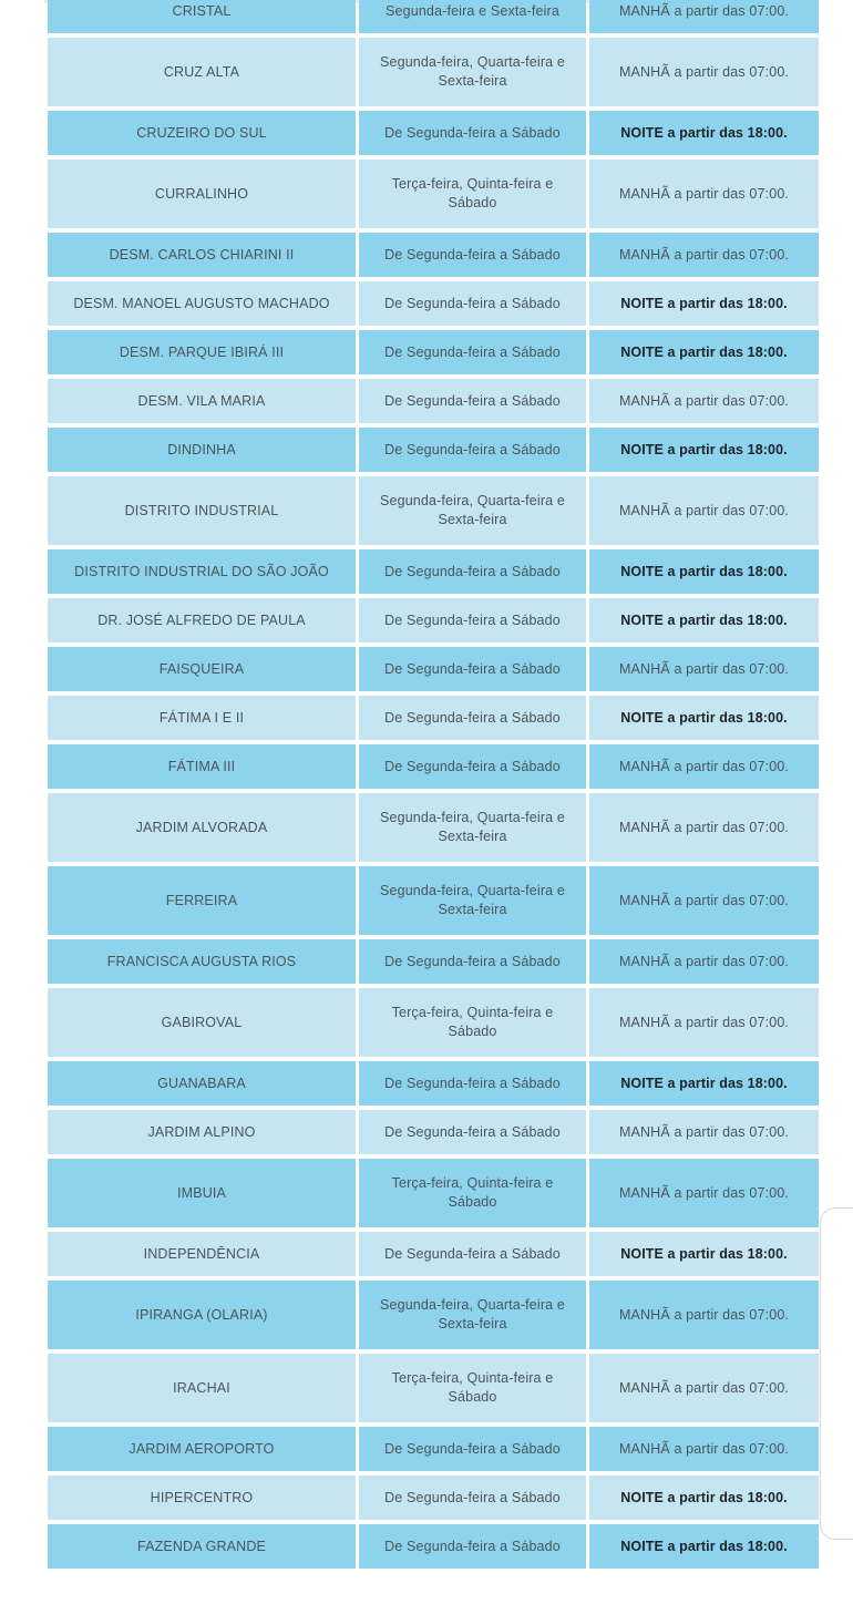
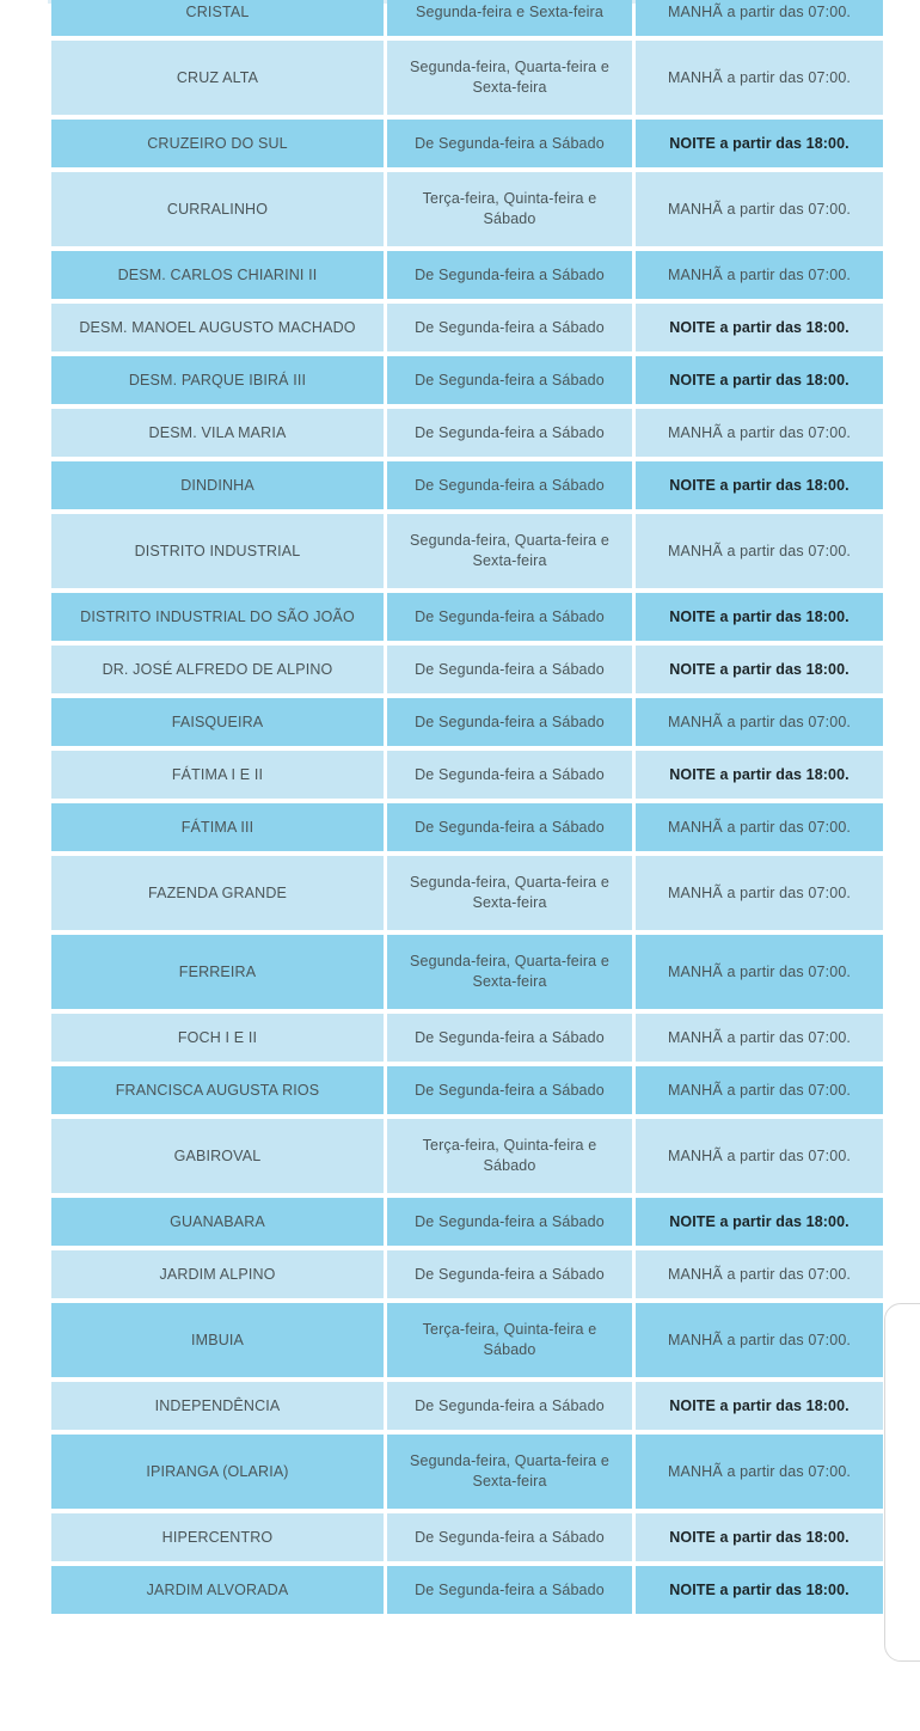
  CRISTAL	Segunda-feira e Sexta-feira	MANHÃ a partir das 07:00.
  CRUZ ALTA	Segunda-feira, Quarta-feira e Sexta-feira	MANHÃ a partir das 07:00.
  CRUZEIRO DO SUL	De Segunda-feira a Sábado	NOITE a partir das 18:00.
  CURRALINHO	Terça-feira, Quinta-feira e Sábado	MANHÃ a partir das 07:00.
  DESM. CARLOS CHIARINI II	De Segunda-feira a Sábado	MANHÃ a partir das 07:00.
  DESM. MANOEL AUGUSTO MACHADO	De Segunda-feira a Sábado	NOITE a partir das 18:00.
  DESM. PARQUE IBIRÁ III	De Segunda-feira a Sábado	NOITE a partir das 18:00.
  DESM. VILA MARIA	De Segunda-feira a Sábado	MANHÃ a partir das 07:00.
  DINDINHA	De Segunda-feira a Sábado	NOITE a partir das 18:00.
  DISTRITO INDUSTRIAL	Segunda-feira, Quarta-feira e Sexta-feira	MANHÃ a partir das 07:00.
  DISTRITO INDUSTRIAL DO SÃO JOÃO	De Segunda-feira a Sábado	NOITE a partir das 18:00.
- DR. JOSÉ ALFREDO DE PAULA	De Segunda-feira a Sábado	NOITE a partir das 18:00.
+ DR. JOSÉ ALFREDO DE ALPINO	De Segunda-feira a Sábado	NOITE a partir das 18:00.
  FAISQUEIRA	De Segunda-feira a Sábado	MANHÃ a partir das 07:00.
  FÁTIMA I E II	De Segunda-feira a Sábado	NOITE a partir das 18:00.
  FÁTIMA III	De Segunda-feira a Sábado	MANHÃ a partir das 07:00.
- JARDIM ALVORADA	Segunda-feira, Quarta-feira e Sexta-feira	MANHÃ a partir das 07:00.
+ FAZENDA GRANDE	Segunda-feira, Quarta-feira e Sexta-feira	MANHÃ a partir das 07:00.
  FERREIRA	Segunda-feira, Quarta-feira e Sexta-feira	MANHÃ a partir das 07:00.
+ FOCH I E II	De Segunda-feira a Sábado	MANHÃ a partir das 07:00.
  FRANCISCA AUGUSTA RIOS	De Segunda-feira a Sábado	MANHÃ a partir das 07:00.
  GABIROVAL	Terça-feira, Quinta-feira e Sábado	MANHÃ a partir das 07:00.
  GUANABARA	De Segunda-feira a Sábado	NOITE a partir das 18:00.
  JARDIM ALPINO	De Segunda-feira a Sábado	MANHÃ a partir das 07:00.
  IMBUIA	Terça-feira, Quinta-feira e Sábado	MANHÃ a partir das 07:00.
  INDEPENDÊNCIA	De Segunda-feira a Sábado	NOITE a partir das 18:00.
  IPIRANGA (OLARIA)	Segunda-feira, Quarta-feira e Sexta-feira	MANHÃ a partir das 07:00.
- IRACHAI	Terça-feira, Quinta-feira e Sábado	MANHÃ a partir das 07:00.
- JARDIM AEROPORTO	De Segunda-feira a Sábado	MANHÃ a partir das 07:00.
  HIPERCENTRO	De Segunda-feira a Sábado	NOITE a partir das 18:00.
- FAZENDA GRANDE	De Segunda-feira a Sábado	NOITE a partir das 18:00.
+ JARDIM ALVORADA	De Segunda-feira a Sábado	NOITE a partir das 18:00.
